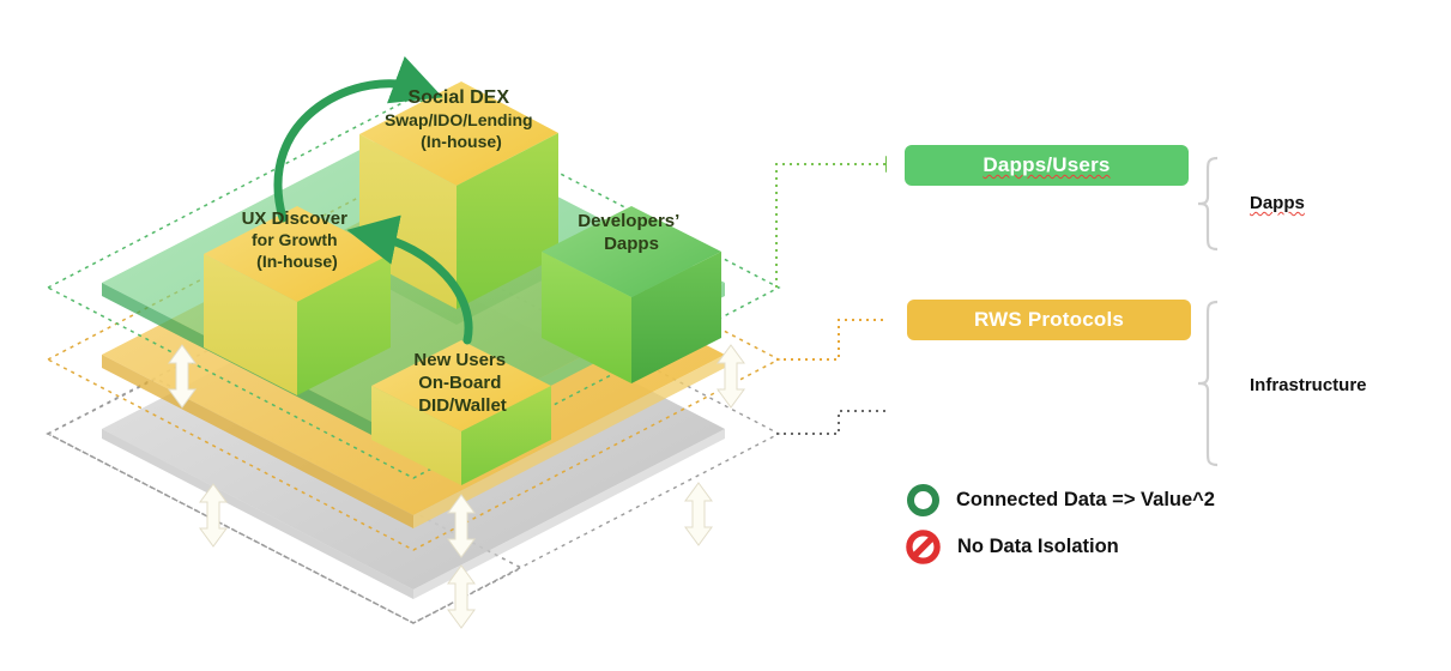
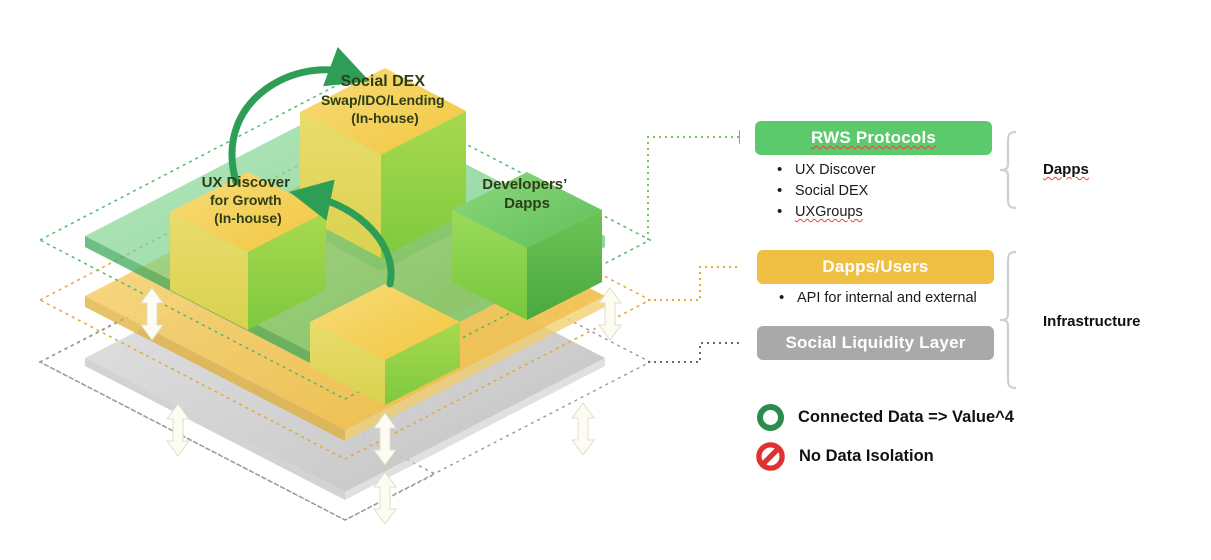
  Social DEX Swap/IDO/Lending (In-house)
  UX Discover for Growth (In-house)
  Developers’ Dapps
- New Users On-Board DID/Wallet
- Dapps/Users
+ RWS Protocols
+ UX Discover
+ Social DEX
+ UXGroups
- RWS Protocols
+ Dapps/Users
+ API for internal and external
+ Social Liquidity Layer
  Dapps
  Infrastructure
- Connected Data => Value^2
+ Connected Data => Value^4
  No Data Isolation
